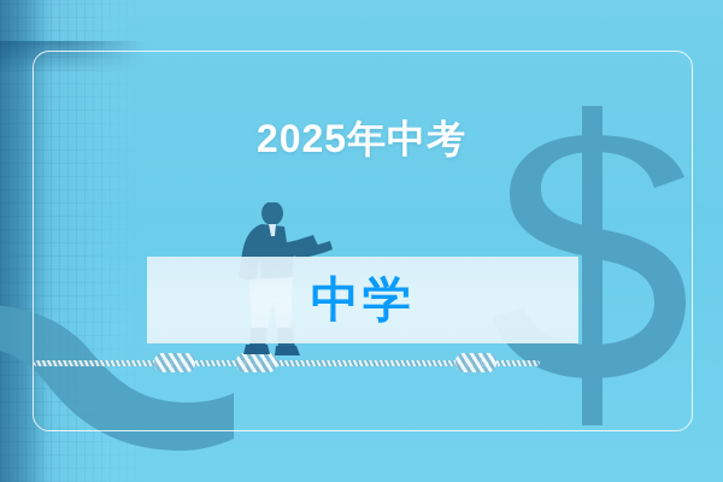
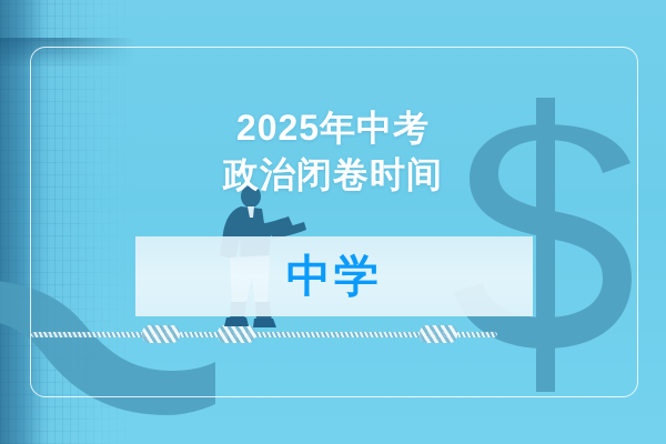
  2025年中考
+ 政治闭卷时间
  中学
